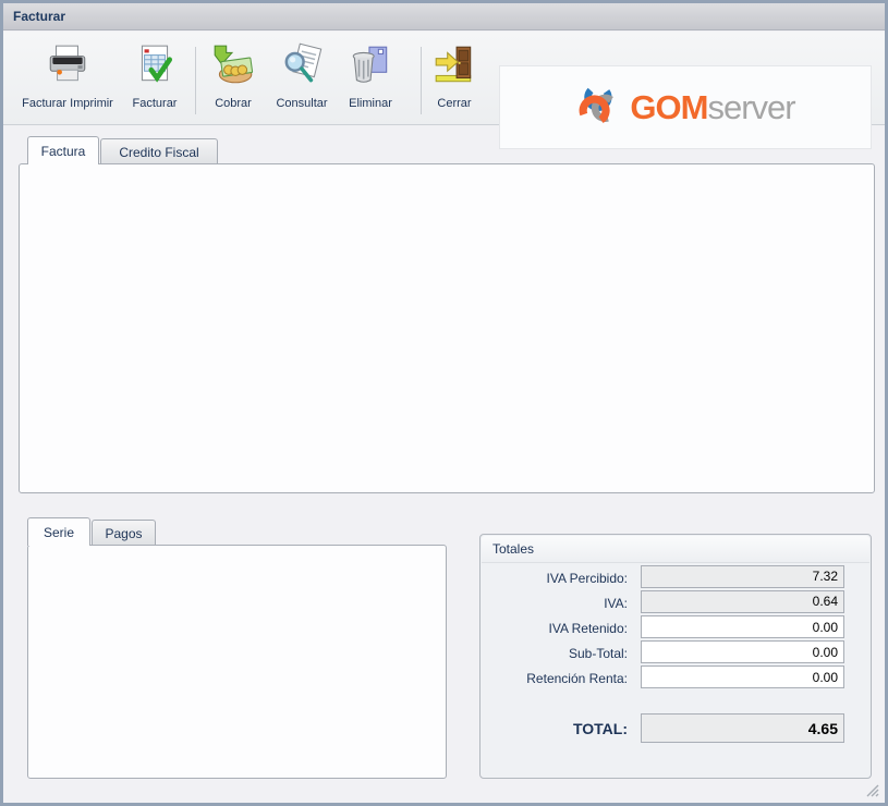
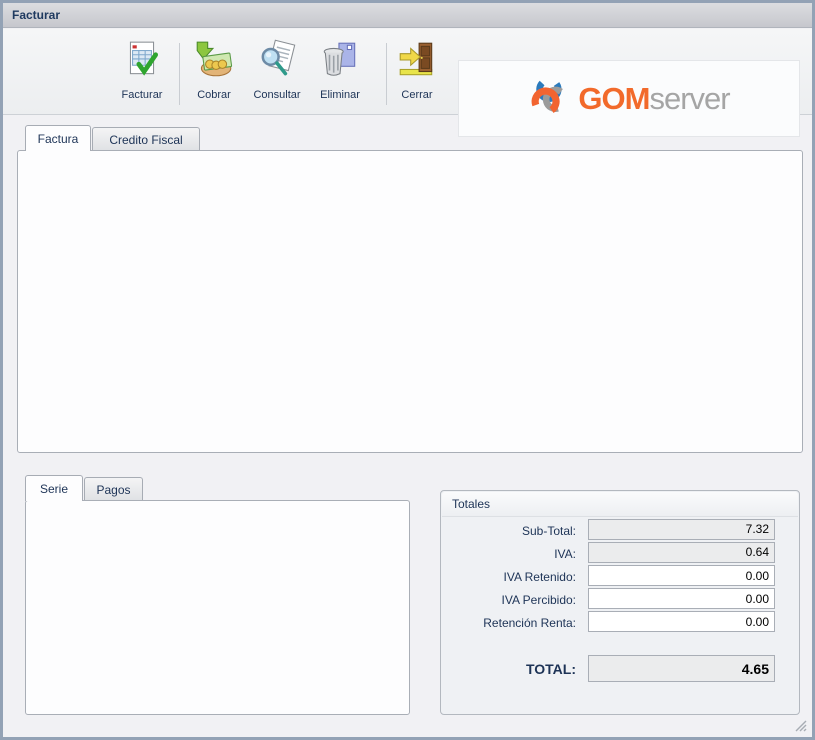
  Facturar
- Facturar Imprimir
  Facturar
  Cobrar
  Consultar
  Eliminar
  Cerrar
  GOM
  server
  Factura
  Credito Fiscal
  Serie
  Pagos
  Totales
- IVA Percibido:
+ Sub-Total:
  7.32
  IVA:
  0.64
  IVA Retenido:
  0.00
- Sub-Total:
+ IVA Percibido:
  0.00
  Retención Renta:
  0.00
  TOTAL:
  4.65
